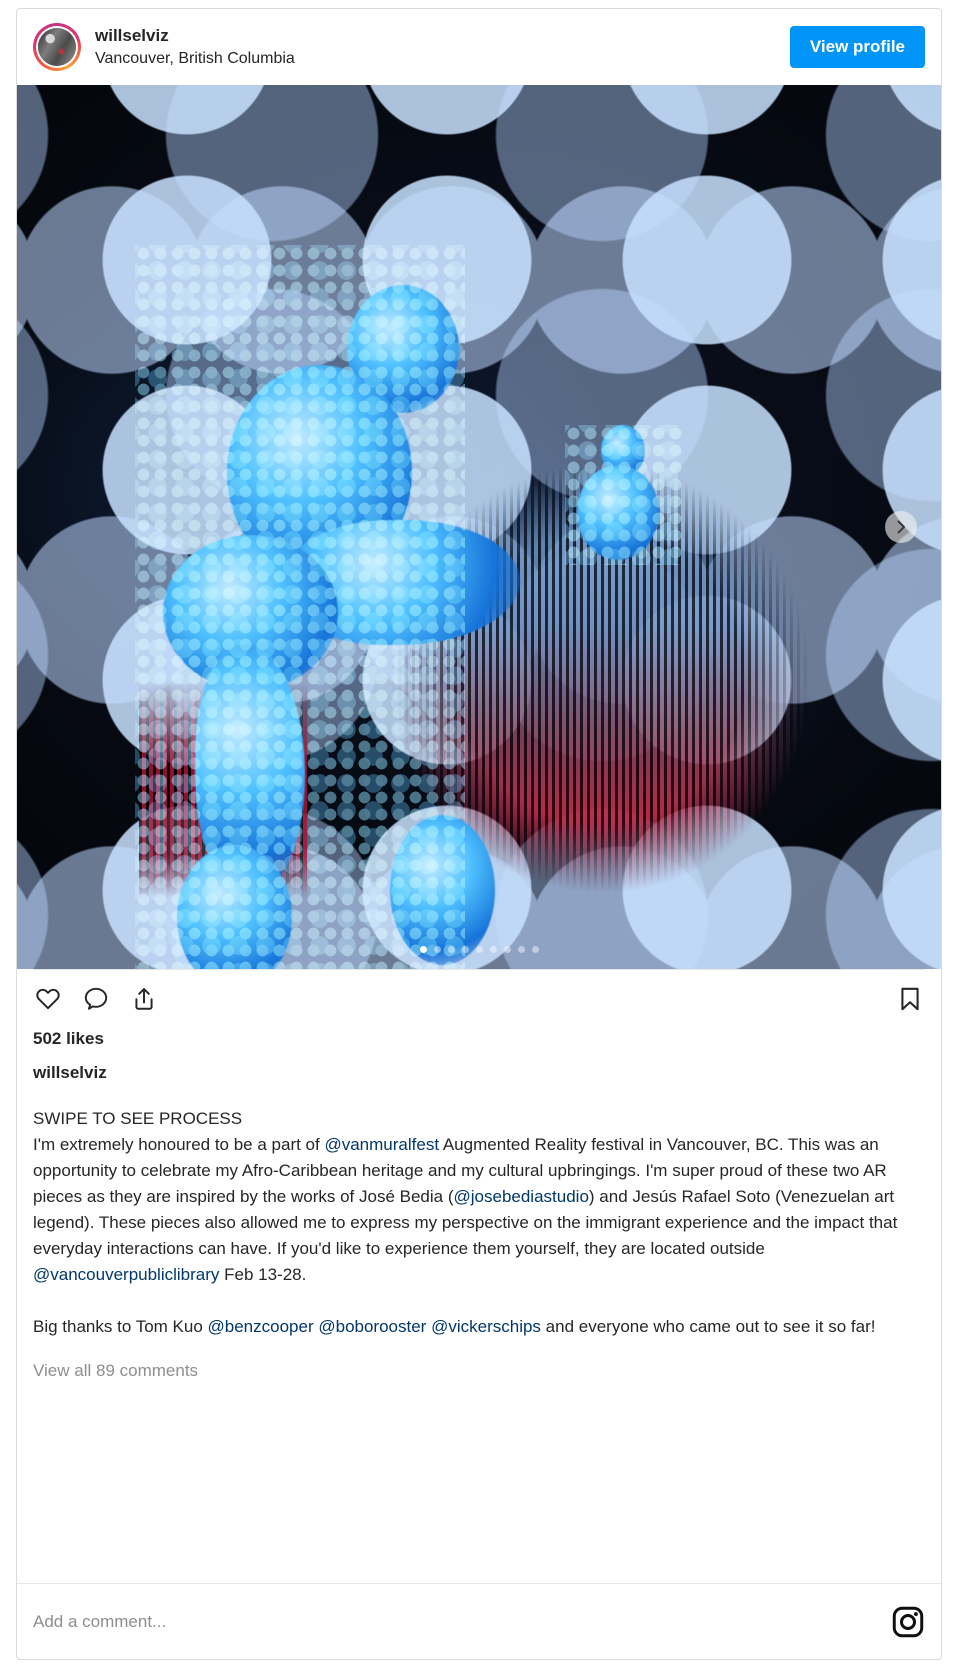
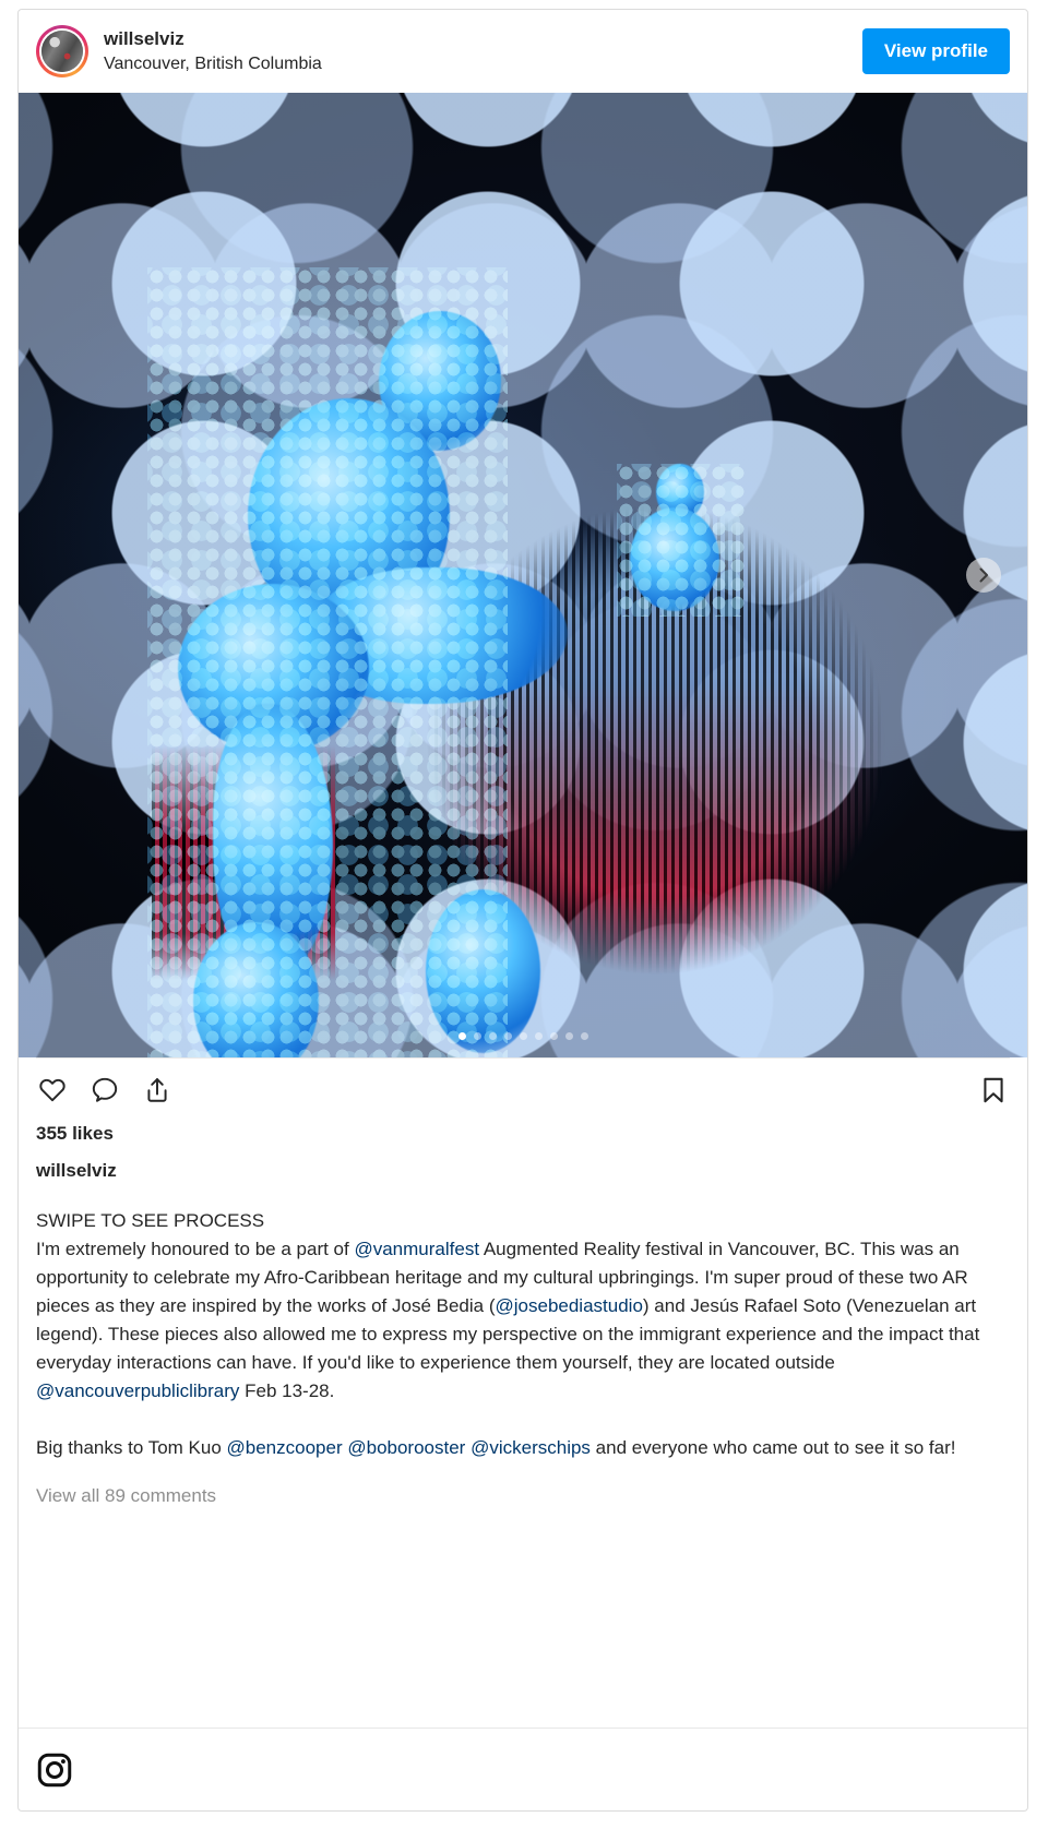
  willselviz
  Vancouver, British Columbia
  View profile
- 502 likes
+ 355 likes
  willselviz
  SWIPE TO SEE PROCESS
  I'm extremely honoured to be a part of @vanmuralfest Augmented Reality festival in Vancouver, BC. This was an opportunity to celebrate my Afro-Caribbean heritage and my cultural upbringings. I'm super proud of these two AR pieces as they are inspired by the works of José Bedia (@josebediastudio) and Jesús Rafael Soto (Venezuelan art legend). These pieces also allowed me to express my perspective on the immigrant experience and the impact that everyday interactions can have. If you'd like to experience them yourself, they are located outside @vancouverpubliclibrary Feb 13-28.
  Big thanks to Tom Kuo @benzcooper @boborooster @vickerschips and everyone who came out to see it so far!
  View all 89 comments
- Add a comment...
